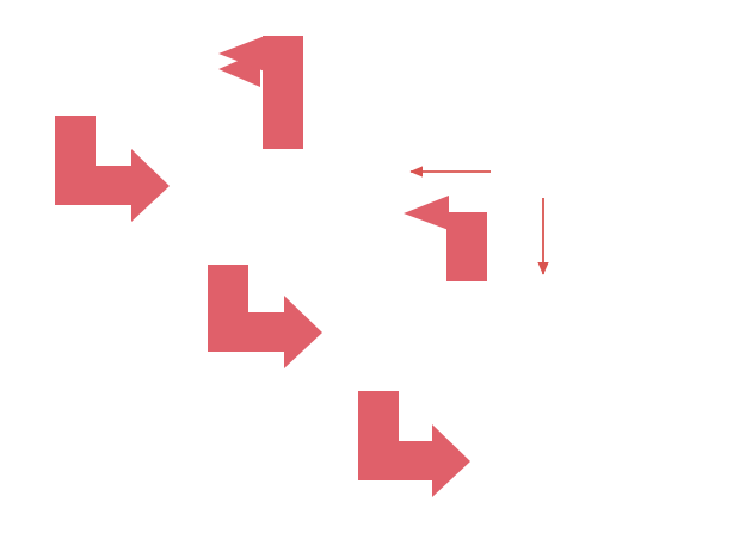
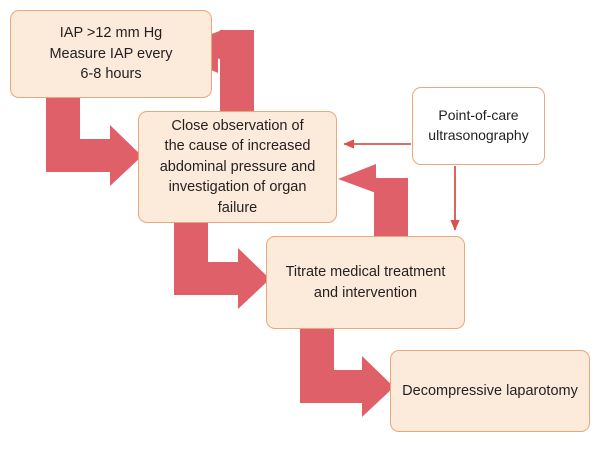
+ IAP >12 mm Hg
+ Measure IAP every
+ 6-8 hours
+ Close observation of
+ the cause of increased
+ abdominal pressure and
+ investigation of organ
+ failure
+ Point-of-care
+ ultrasonography
+ Titrate medical treatment
+ and intervention
+ Decompressive laparotomy
